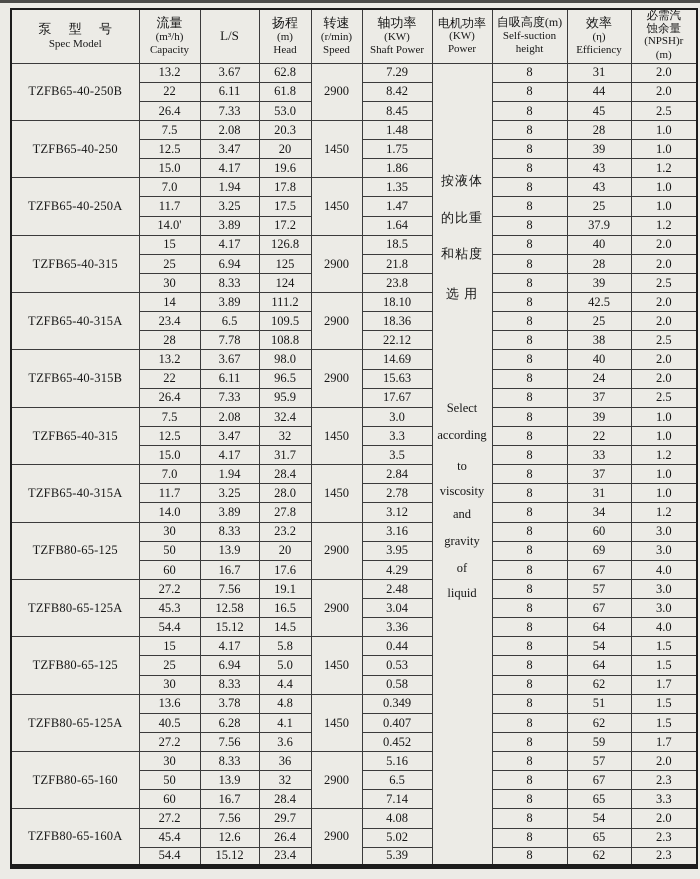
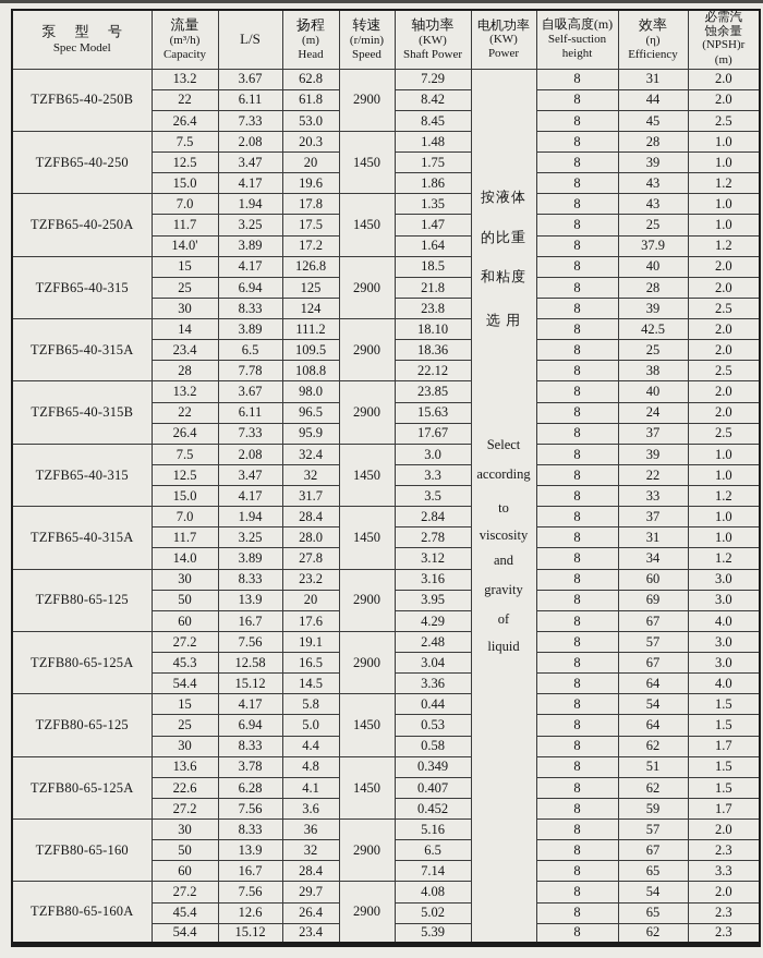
  泵 型 号 Spec Model	流量 (m³/h) Capacity	L/S	扬程 (m) Head	转速 (r/min) Speed	轴功率 (KW) Shaft Power	电机功率 (KW) Power	自吸高度(m) Self-suction height	效率 (η) Efficiency	必需汽 蚀余量 (NPSH)r (m)
  TZFB65-40-250B	13.2	3.67	62.8	2900	7.29	按液体的比重和粘度选 用Selectaccordingtoviscosityandgravityofliquid	8	31	2.0
  22	6.11	61.8	8.42	8	44	2.0
  26.4	7.33	53.0	8.45	8	45	2.5
  TZFB65-40-250	7.5	2.08	20.3	1450	1.48	8	28	1.0
  12.5	3.47	20	1.75	8	39	1.0
  15.0	4.17	19.6	1.86	8	43	1.2
  TZFB65-40-250A	7.0	1.94	17.8	1450	1.35	8	43	1.0
  11.7	3.25	17.5	1.47	8	25	1.0
  14.0'	3.89	17.2	1.64	8	37.9	1.2
  TZFB65-40-315	15	4.17	126.8	2900	18.5	8	40	2.0
  25	6.94	125	21.8	8	28	2.0
  30	8.33	124	23.8	8	39	2.5
  TZFB65-40-315A	14	3.89	111.2	2900	18.10	8	42.5	2.0
  23.4	6.5	109.5	18.36	8	25	2.0
  28	7.78	108.8	22.12	8	38	2.5
- TZFB65-40-315B	13.2	3.67	98.0	2900	14.69	8	40	2.0
+ TZFB65-40-315B	13.2	3.67	98.0	2900	23.85	8	40	2.0
  22	6.11	96.5	15.63	8	24	2.0
  26.4	7.33	95.9	17.67	8	37	2.5
  TZFB65-40-315	7.5	2.08	32.4	1450	3.0	8	39	1.0
  12.5	3.47	32	3.3	8	22	1.0
  15.0	4.17	31.7	3.5	8	33	1.2
  TZFB65-40-315A	7.0	1.94	28.4	1450	2.84	8	37	1.0
  11.7	3.25	28.0	2.78	8	31	1.0
  14.0	3.89	27.8	3.12	8	34	1.2
  TZFB80-65-125	30	8.33	23.2	2900	3.16	8	60	3.0
  50	13.9	20	3.95	8	69	3.0
  60	16.7	17.6	4.29	8	67	4.0
  TZFB80-65-125A	27.2	7.56	19.1	2900	2.48	8	57	3.0
  45.3	12.58	16.5	3.04	8	67	3.0
  54.4	15.12	14.5	3.36	8	64	4.0
  TZFB80-65-125	15	4.17	5.8	1450	0.44	8	54	1.5
  25	6.94	5.0	0.53	8	64	1.5
  30	8.33	4.4	0.58	8	62	1.7
  TZFB80-65-125A	13.6	3.78	4.8	1450	0.349	8	51	1.5
- 40.5	6.28	4.1	0.407	8	62	1.5
+ 22.6	6.28	4.1	0.407	8	62	1.5
  27.2	7.56	3.6	0.452	8	59	1.7
  TZFB80-65-160	30	8.33	36	2900	5.16	8	57	2.0
  50	13.9	32	6.5	8	67	2.3
  60	16.7	28.4	7.14	8	65	3.3
  TZFB80-65-160A	27.2	7.56	29.7	2900	4.08	8	54	2.0
  45.4	12.6	26.4	5.02	8	65	2.3
  54.4	15.12	23.4	5.39	8	62	2.3
